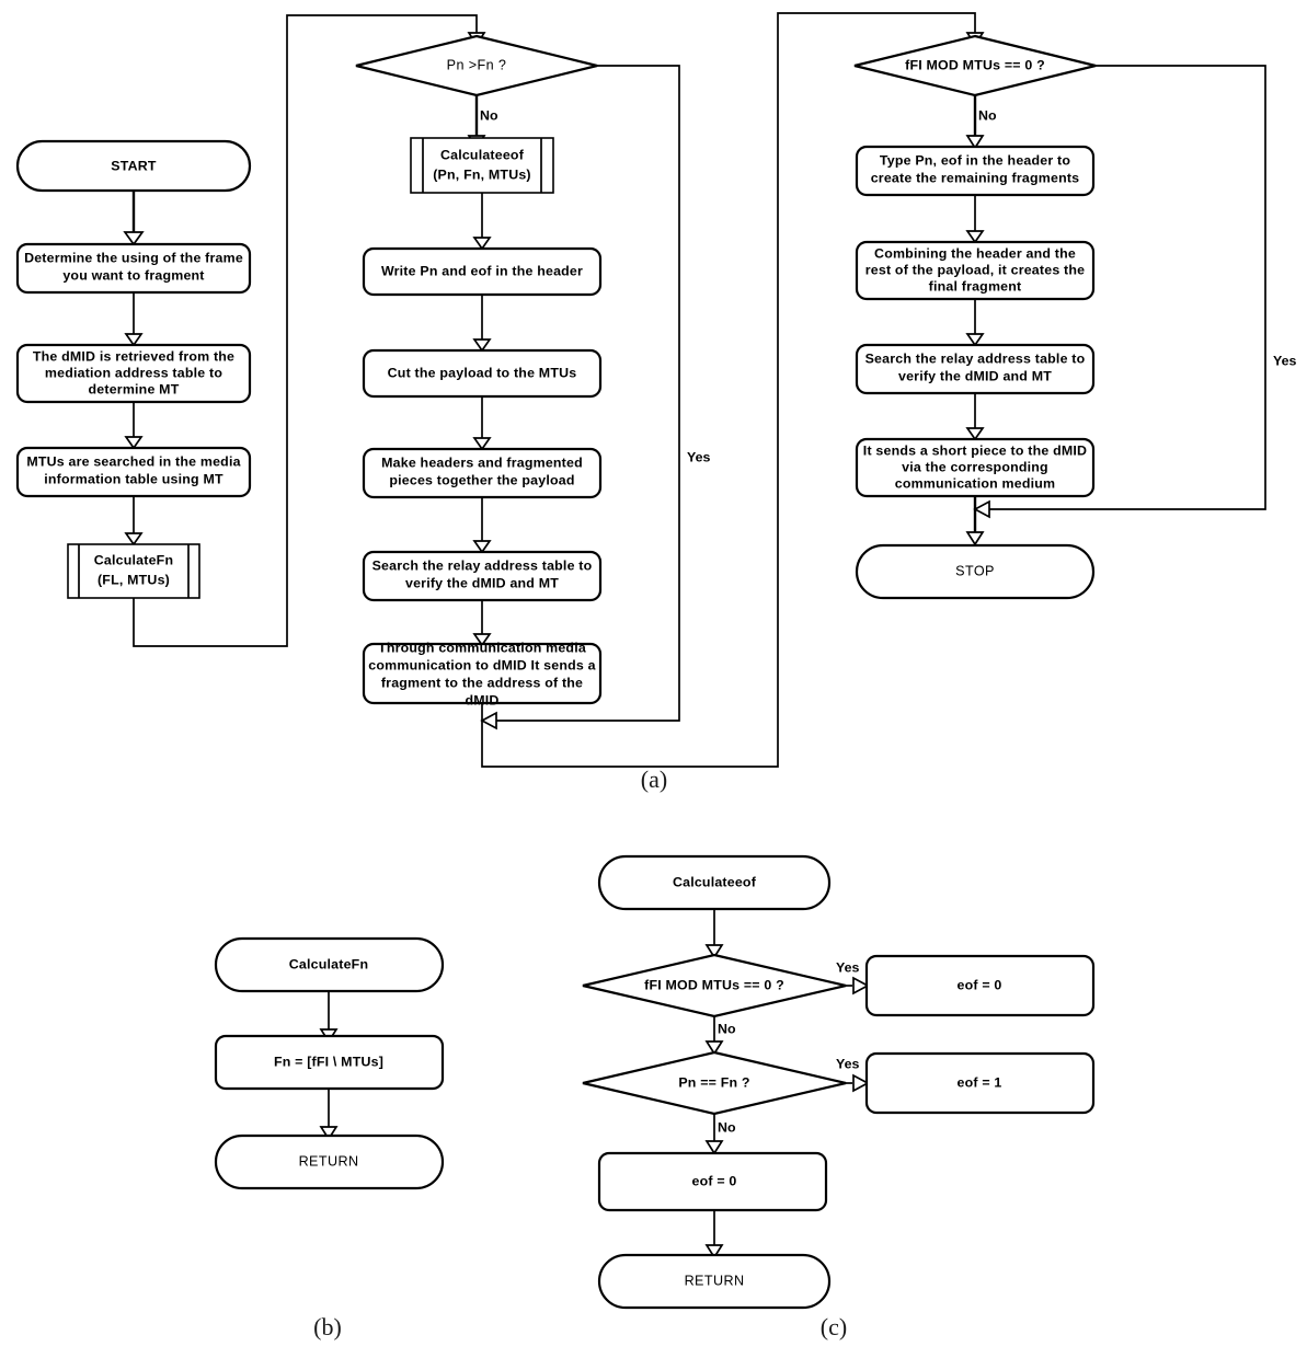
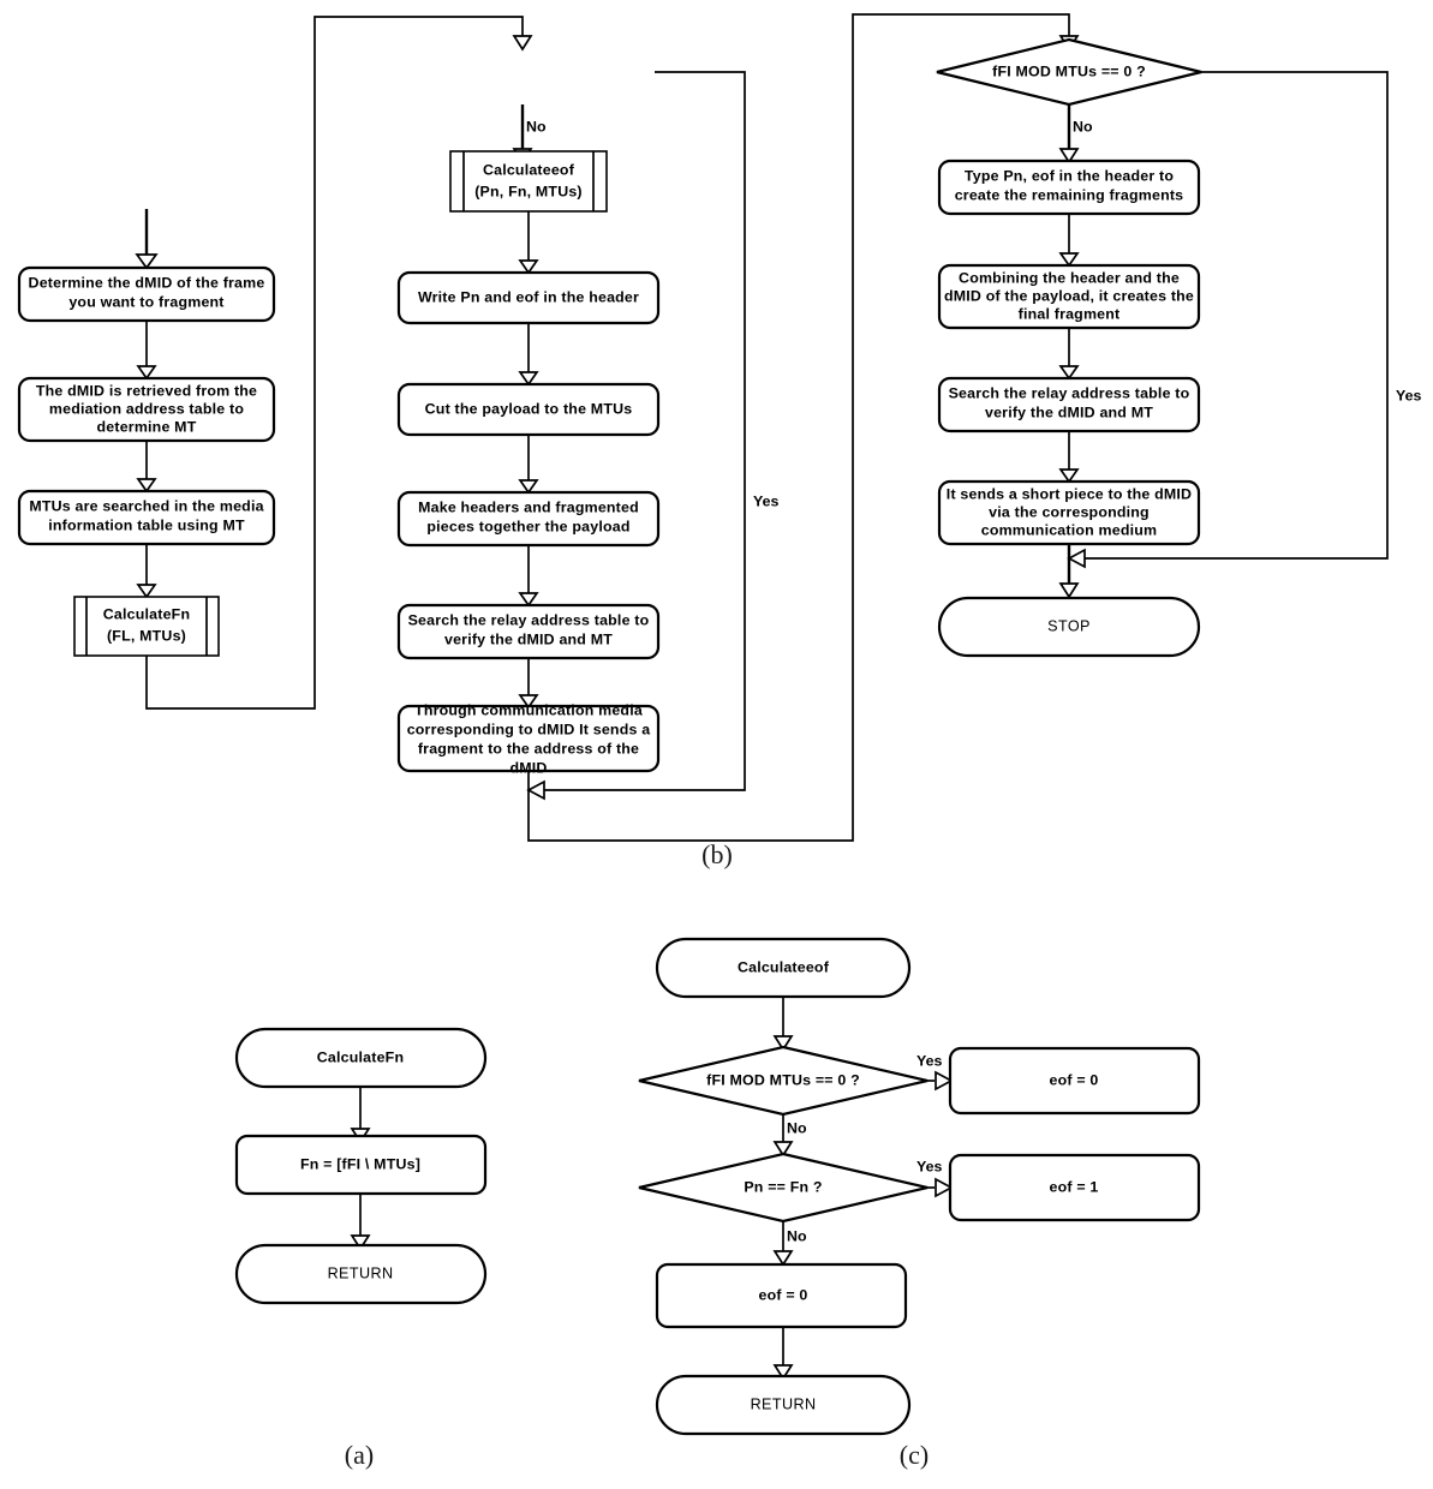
- START
- Determine the using of the frame
+ Determine the dMID of the frame
  you want to fragment
  The dMID is retrieved from the
  mediation address table to
  determine MT
  MTUs are searched in the media
  information table using MT
  CalculateFn
  (FL, MTUs)
- Pn >Fn ?
  No
  Calculateeof
  (Pn, Fn, MTUs)
  Write Pn and eof in the header
  Cut the payload to the MTUs
  Make headers and fragmented
  pieces together the payload
  Search the relay address table to
  verify the dMID and MT
  Through communication media
- communication to dMID It sends a
+ corresponding to dMID It sends a
  fragment to the address of the
  dMID
  Yes
  fFI MOD MTUs == 0 ?
  No
  Type Pn, eof in the header to
  create the remaining fragments
  Combining the header and the
- rest of the payload, it creates the
+ dMID of the payload, it creates the
  final fragment
  Search the relay address table to
  verify the dMID and MT
  It sends a short piece to the dMID
  via the corresponding
  communication medium
  Yes
  STOP
- (a)
+ (b)
  CalculateFn
  Fn = [fFI \ MTUs]
  RETURN
- (b)
+ (a)
  Calculateeof
  fFI MOD MTUs == 0 ?
  Yes
  eof = 0
  No
  Pn == Fn ?
  Yes
  eof = 1
  No
  eof = 0
  RETURN
  (c)
